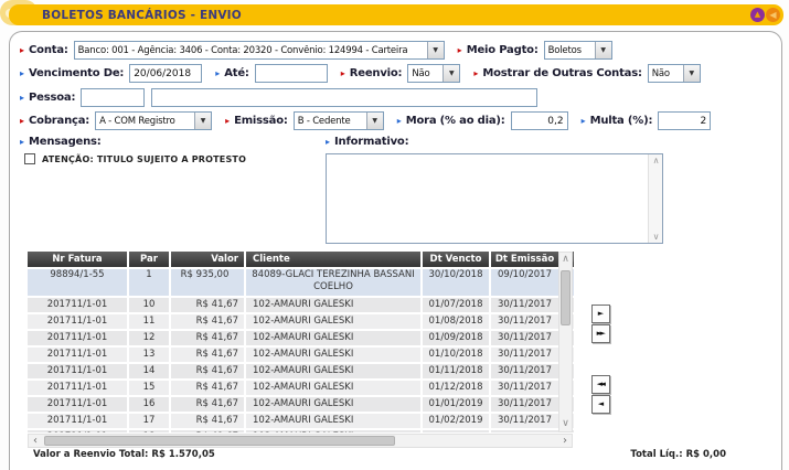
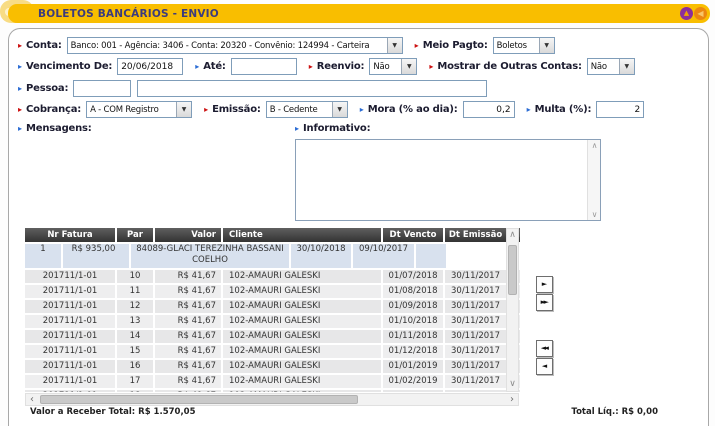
  BOLETOS BANCÁRIOS - ENVIO
  ▲
  ◀
  ▸
  Conta:
  Banco: 001 - Agência: 3406 - Conta: 20320 - Convênio: 124994 - Carteira
  ▸
  Meio Pagto:
  Boletos
  ▸
  Vencimento De:
  20/06/2018
  ▸
  Até:
  ▸
  Reenvio:
  Não
  ▸
  Mostrar de Outras Contas:
  Não
  ▸
  Pessoa:
  ▸
  Cobrança:
  A - COM Registro
  ▸
  Emissão:
  B - Cedente
  ▸
  Mora (% ao dia):
  0,2
  ▸
  Multa (%):
  2
  ▸
  Mensagens:
  ▸
  Informativo:
- ATENÇÃO: TITULO SUJEITO A PROTESTO
  ∧
  ∨
  Nr Fatura
  Par
  Valor
  Cliente
  Dt Vencto
  Dt Emissão
- 98894/1-55
  1
  R$ 935,00
  84089-GLACI TEREZINHA BASSANI COELHO
  30/10/2018
  09/10/2017
  201711/1-01
  10
  R$ 41,67
  102-AMAURI GALESKI
  01/07/2018
  30/11/2017
  201711/1-01
  11
  R$ 41,67
  102-AMAURI GALESKI
  01/08/2018
  30/11/2017
  201711/1-01
  12
  R$ 41,67
  102-AMAURI GALESKI
  01/09/2018
  30/11/2017
  201711/1-01
  13
  R$ 41,67
  102-AMAURI GALESKI
  01/10/2018
  30/11/2017
  201711/1-01
  14
  R$ 41,67
  102-AMAURI GALESKI
  01/11/2018
  30/11/2017
  201711/1-01
  15
  R$ 41,67
  102-AMAURI GALESKI
  01/12/2018
  30/11/2017
  201711/1-01
  16
  R$ 41,67
  102-AMAURI GALESKI
  01/01/2019
  30/11/2017
  201711/1-01
  17
  R$ 41,67
  102-AMAURI GALESKI
  01/02/2019
  30/11/2017
  ∧
  ∨
  ‹
  ›
  ►
  ►►
  ◄◄
  ◄
- Valor a Reenvio Total: R$ 1.570,05
+ Valor a Receber Total: R$ 1.570,05
  Total Líq.: R$ 0,00
